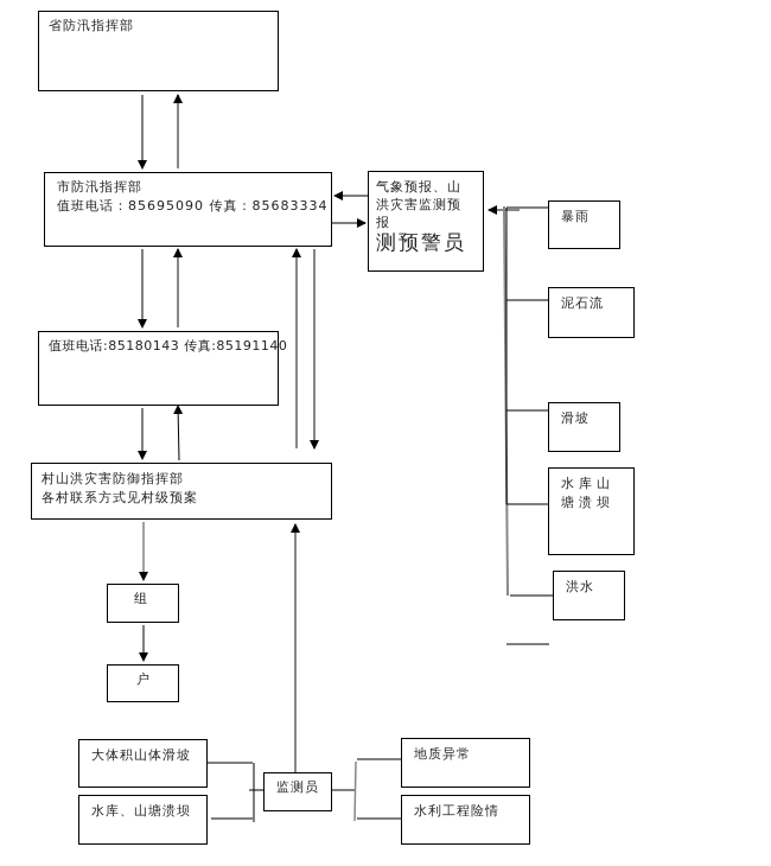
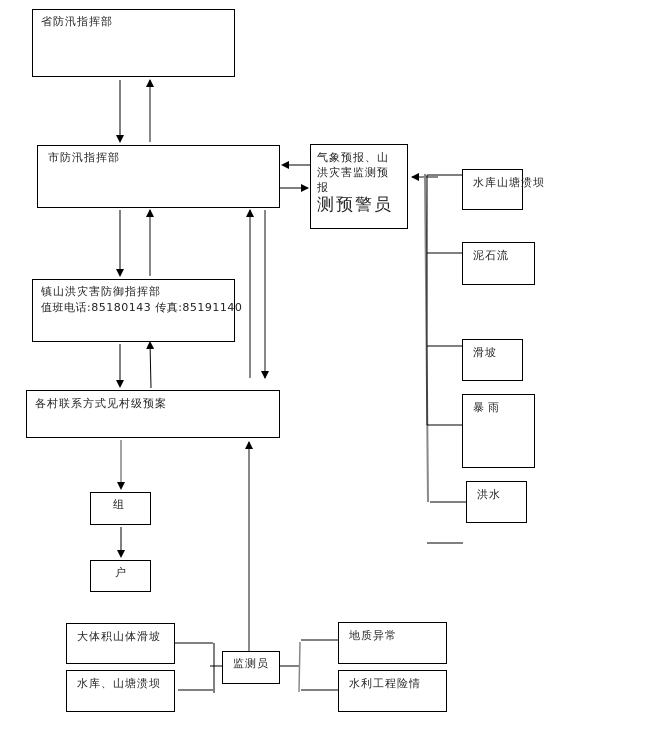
  省防汛指挥部
  市防汛指挥部
- 值班电话：85695090 传真：85683334
  气象预报、山
  洪灾害监测预
  报
  测预警员
+ 镇山洪灾害防御指挥部
  值班电话:85180143 传真:85191140
- 村山洪灾害防御指挥部
  各村联系方式见村级预案
  组
  户
- 暴雨
+ 水库山塘溃坝
  泥石流
  滑坡
- 水库山塘溃坝
+ 暴雨
  洪水
  大体积山体滑坡
  水库、山塘溃坝
  监测员
  地质异常
  水利工程险情
